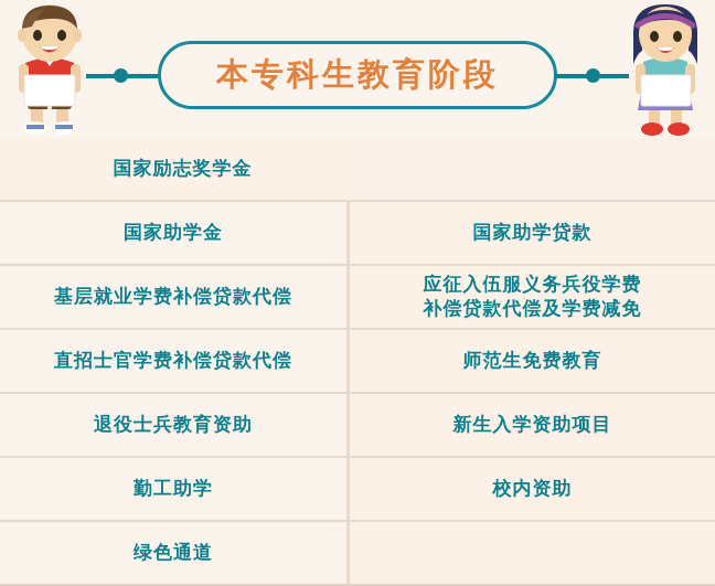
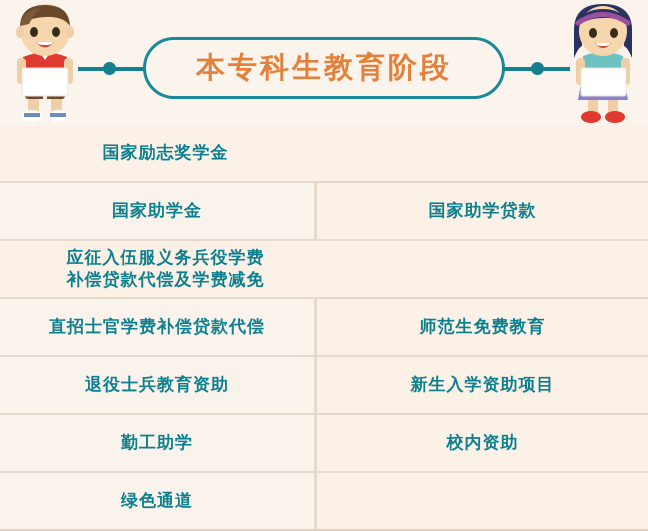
  本专科生教育阶段
  国家励志奖学金
  国家助学金
  国家助学贷款
- 基层就业学费补偿贷款代偿
  应征入伍服义务兵役学费
  补偿贷款代偿及学费减免
  直招士官学费补偿贷款代偿
  师范生免费教育
  退役士兵教育资助
  新生入学资助项目
  勤工助学
  校内资助
  绿色通道
